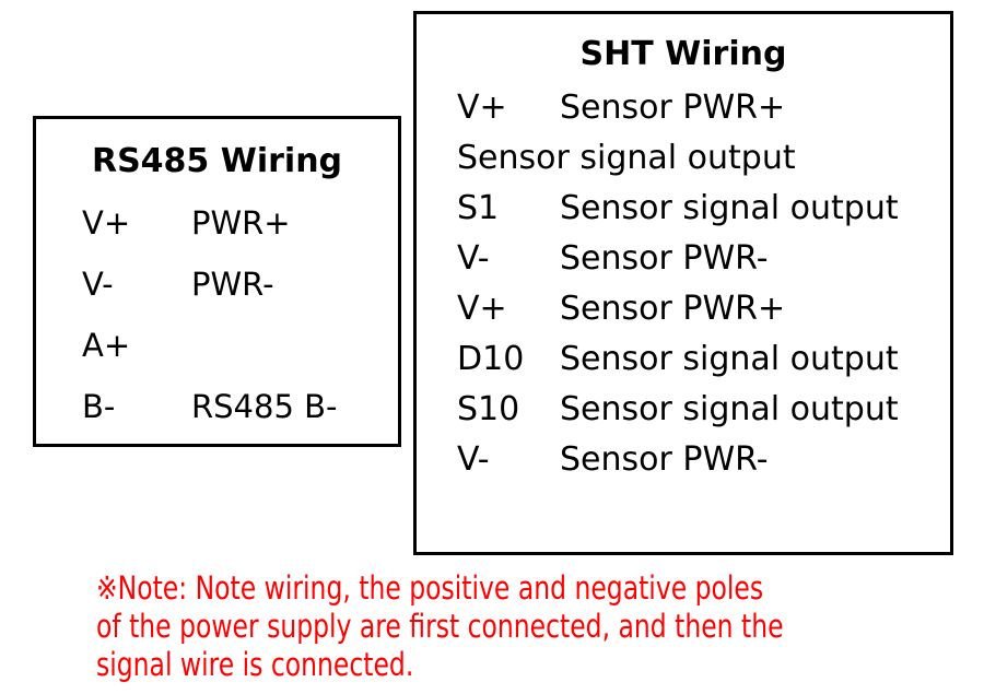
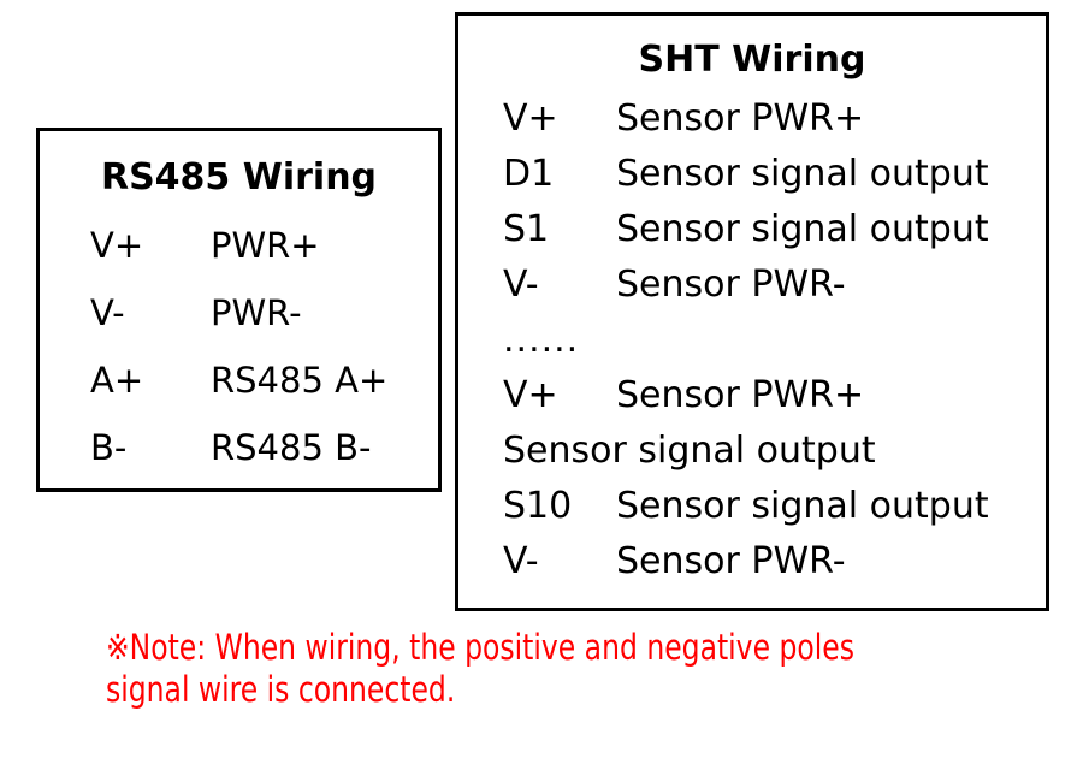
  RS485 Wiring
  V+
  PWR+
  V-
  PWR-
  A+
+ RS485 A+
  B-
  RS485 B-
  SHT Wiring
  V+
  Sensor PWR+
+ D1
  Sensor signal output
  S1
  Sensor signal output
  V-
  Sensor PWR-
+ ......
  V+
  Sensor PWR+
- D10
  Sensor signal output
  S10
  Sensor signal output
  V-
  Sensor PWR-
- ※Note: Note wiring, the positive and negative poles
+ ※Note: When wiring, the positive and negative poles
- of the power supply are first connected, and then the
  signal wire is connected.
